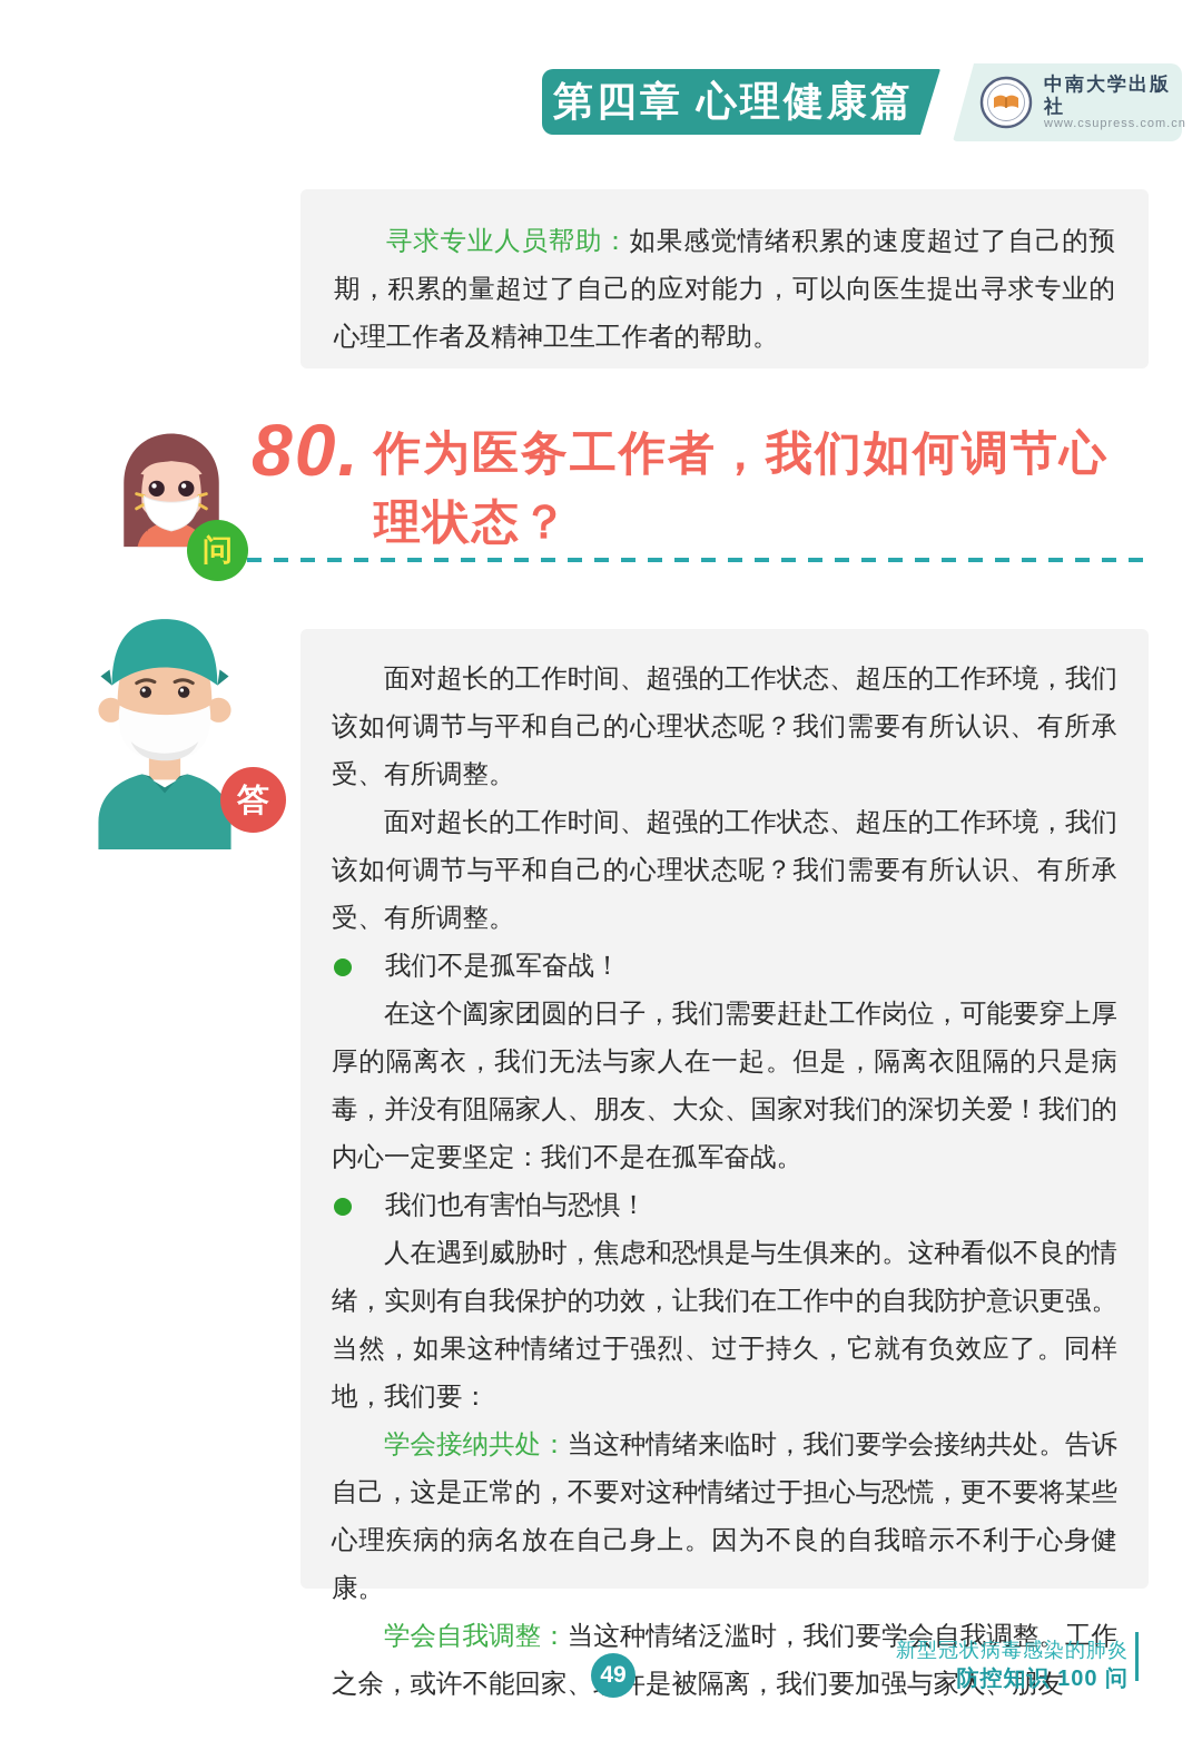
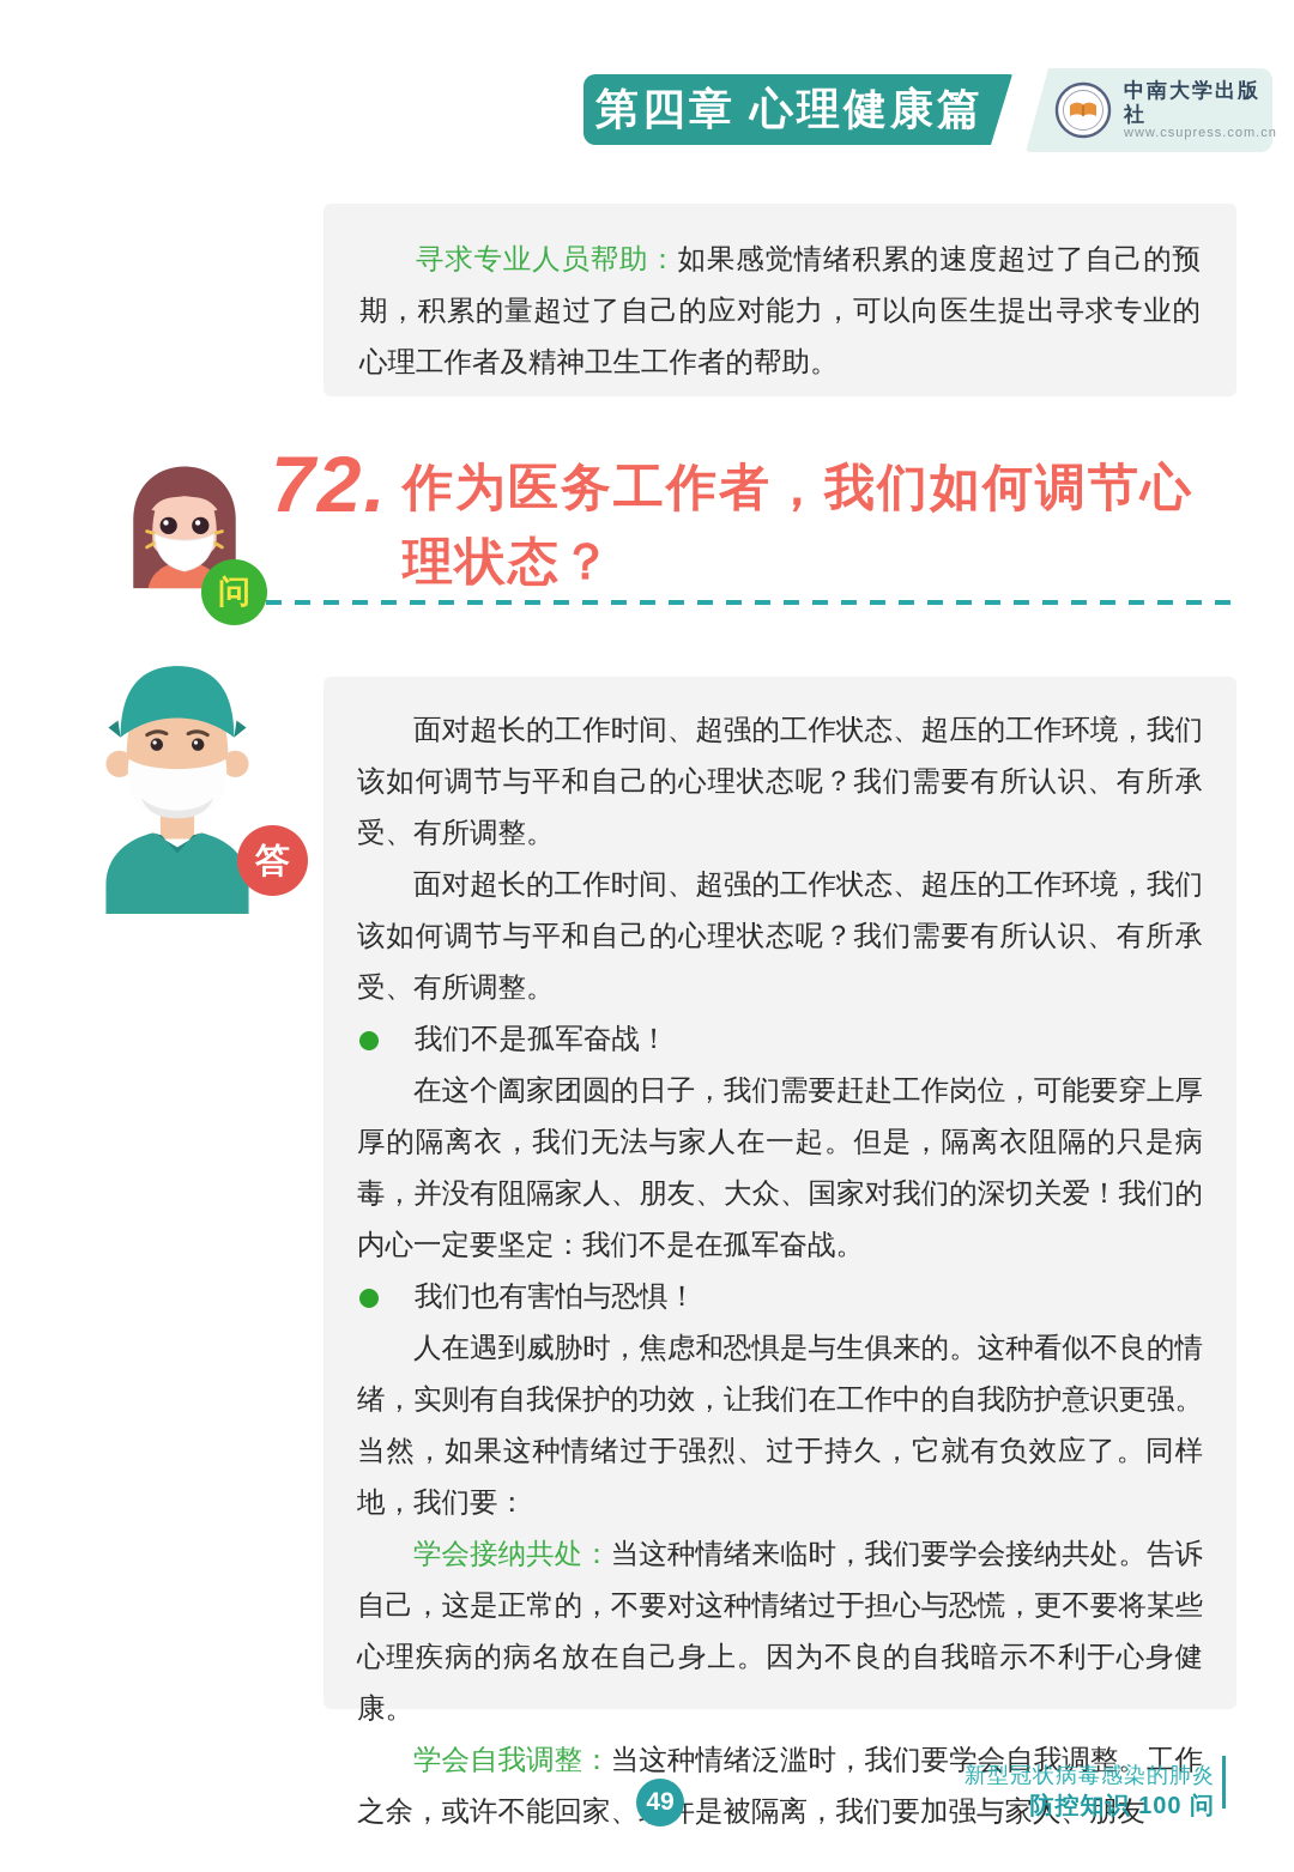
  第四章 心理健康篇
  中南大学出版社
  www.csupress.com.cn
  寻求专业人员帮助：如果感觉情绪积累的速度超过了自己的预期，积累的量超过了自己的应对能力，可以向医生提出寻求专业的心理工作者及精神卫生工作者的帮助。
  问
- 80.
+ 72.
  作为医务工作者，我们如何调节心理状态？
  答
  面对超长的工作时间、超强的工作状态、超压的工作环境，我们该如何调节与平和自己的心理状态呢？我们需要有所认识、有所承受、有所调整。
  面对超长的工作时间、超强的工作状态、超压的工作环境，我们该如何调节与平和自己的心理状态呢？我们需要有所认识、有所承受、有所调整。
  我们不是孤军奋战！
  在这个阖家团圆的日子，我们需要赶赴工作岗位，可能要穿上厚厚的隔离衣，我们无法与家人在一起。但是，隔离衣阻隔的只是病毒，并没有阻隔家人、朋友、大众、国家对我们的深切关爱！我们的内心一定要坚定：我们不是在孤军奋战。
  我们也有害怕与恐惧！
  人在遇到威胁时，焦虑和恐惧是与生俱来的。这种看似不良的情绪，实则有自我保护的功效，让我们在工作中的自我防护意识更强。当然，如果这种情绪过于强烈、过于持久，它就有负效应了。同样地，我们要：
  学会接纳共处：当这种情绪来临时，我们要学会接纳共处。告诉自己，这是正常的，不要对这种情绪过于担心与恐慌，更不要将某些心理疾病的病名放在自己身上。因为不良的自我暗示不利于心身健康。
  学会自我调整：当这种情绪泛滥时，我们要学会自我调整。工作之余，或许不能回家、是被隔离，我们要加强与家人、朋友
  49
  新型冠状病毒感染的肺炎
  防控知识 100 问
